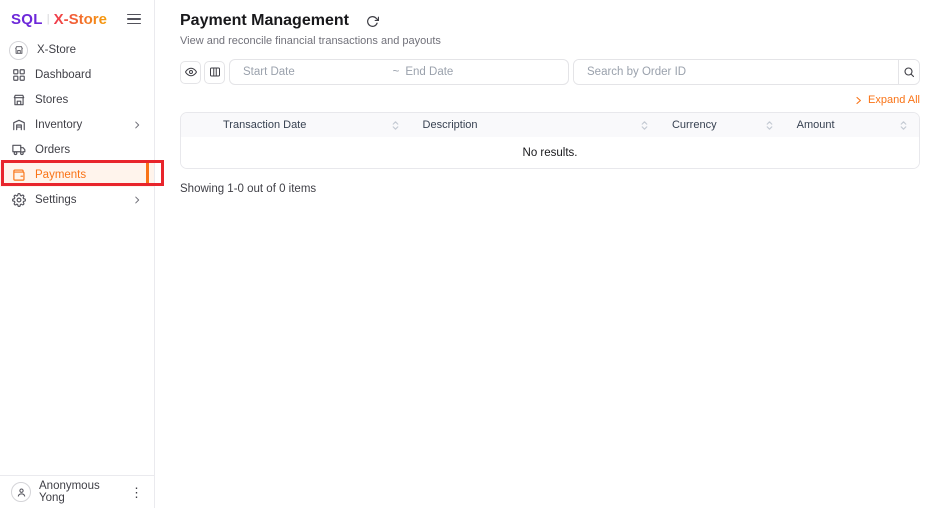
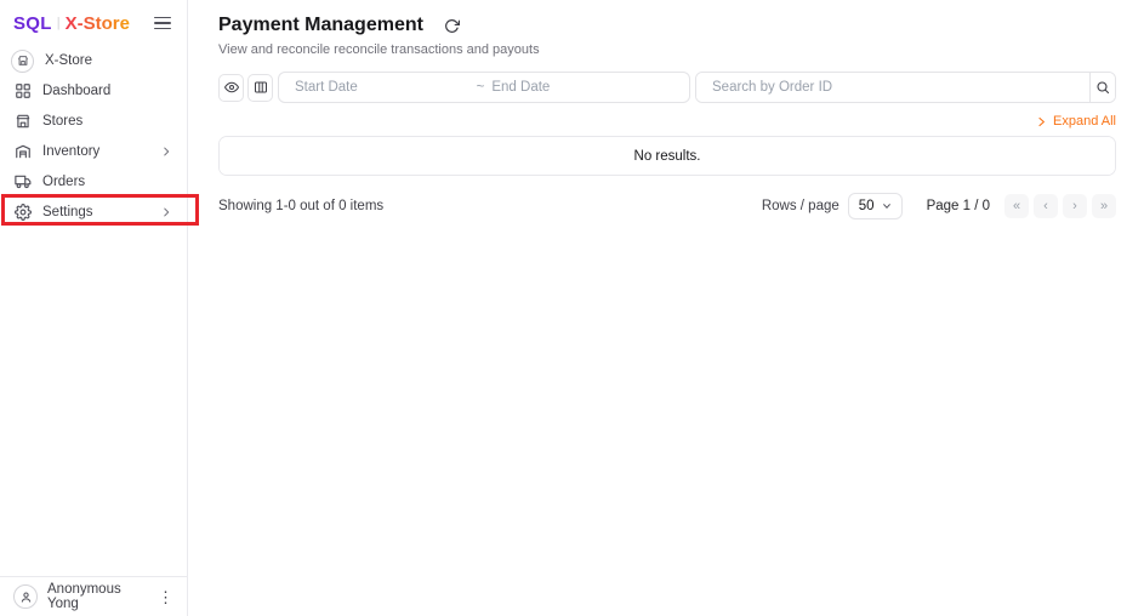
  SQL
  |
  X-Store
  X-Store
  Dashboard
  Stores
  Inventory
  Orders
- Payments
  Settings
  Anonymous Yong
  ⋮
  Payment Management
- View and reconcile financial transactions and payouts
+ View and reconcile reconcile transactions and payouts
  Start Date
  ~
  End Date
  Search by Order ID
  Expand All
- Transaction Date
- Description
- Currency
- Amount
  No results.
  Showing 1-0 out of 0 items
+ Rows / page
+ 50
+ Page 1 / 0
+ «
+ ‹
+ ›
+ »
